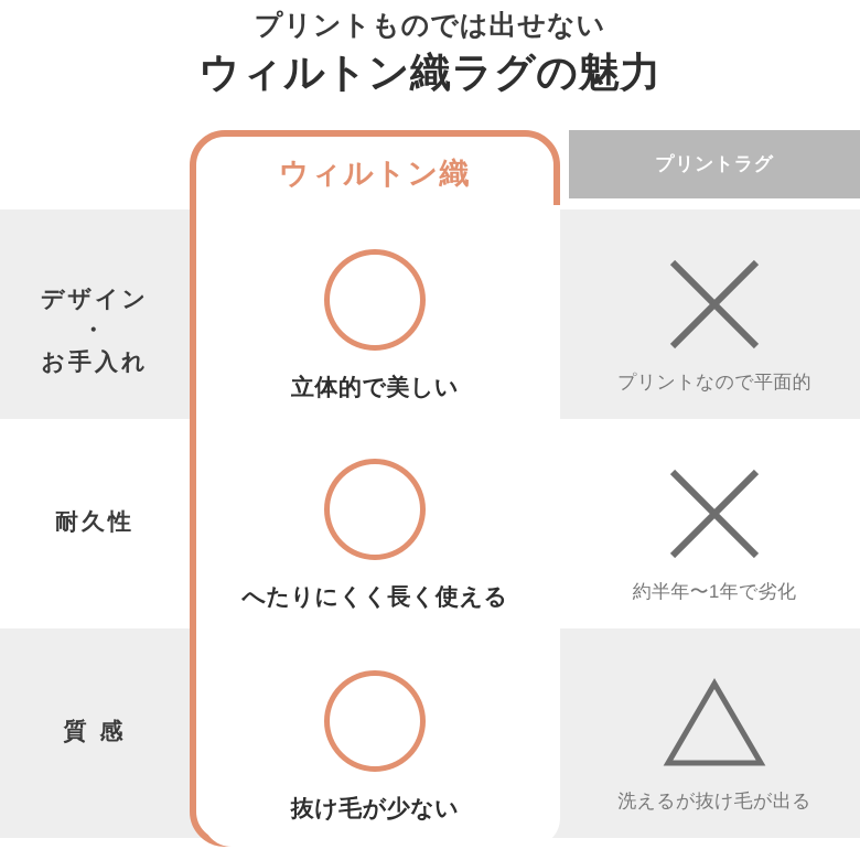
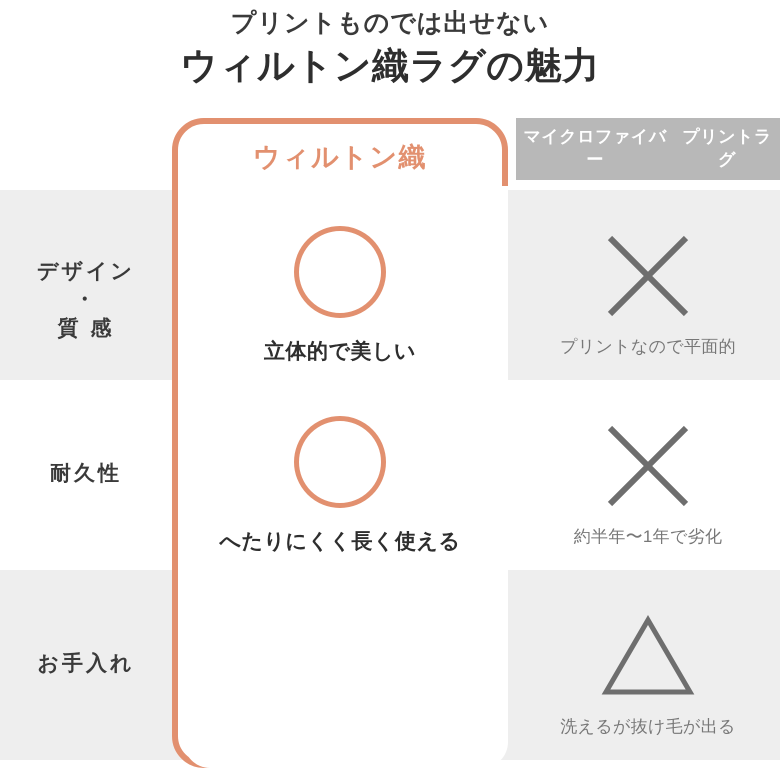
  プリントものでは出せない
  ウィルトン織ラグの魅力
+ マイクロファイバー
  プリントラグ
  ウィルトン織
  デザイン
  ・
- お手入れ
+ 質 感
  耐久性
- 質 感
+ お手入れ
  立体的で美しい
  へたりにくく長く使える
- 抜け毛が少ない
  プリントなので平面的
  約半年〜1年で劣化
  洗えるが抜け毛が出る
